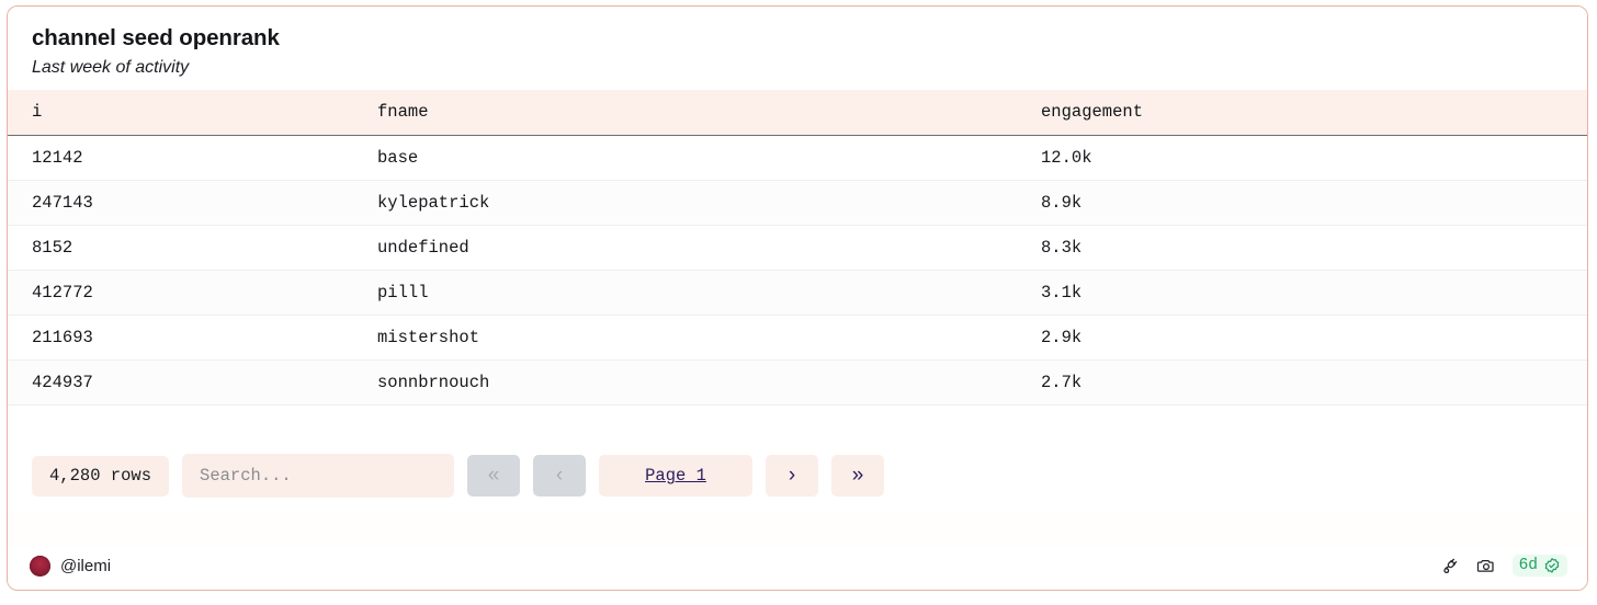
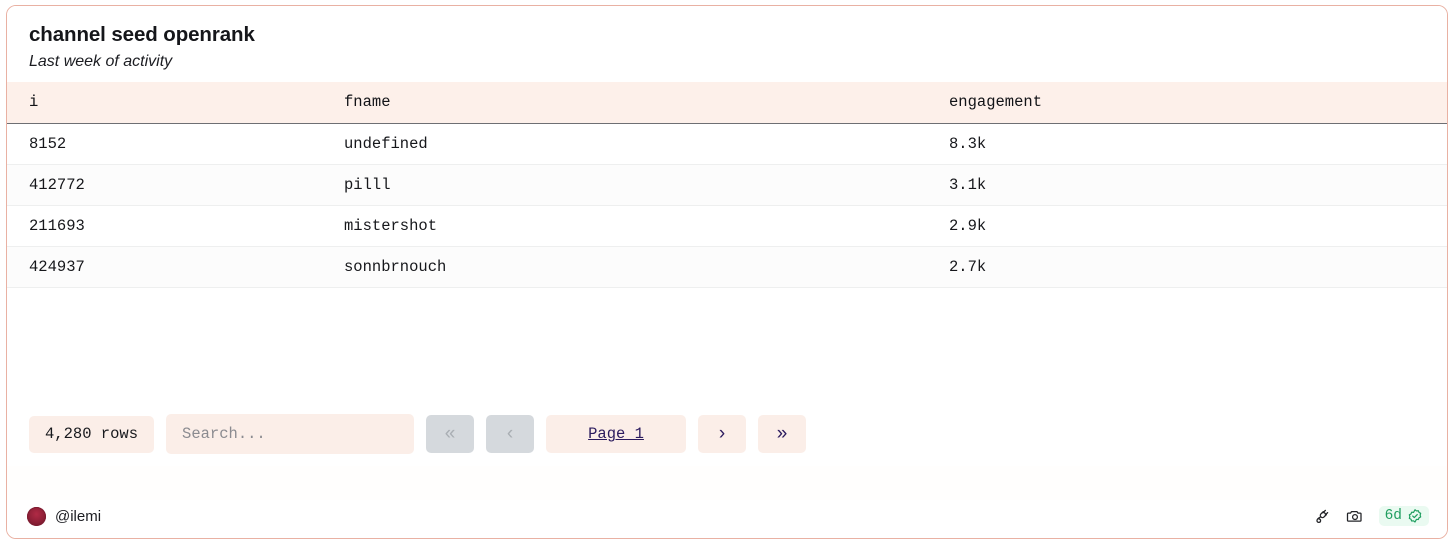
  channel seed openrank
  Last week of activity
  i	fname	engagement
- 12142	base	12.0k
- 247143	kylepatrick	8.9k
  8152	undefined	8.3k
  412772	pilll	3.1k
  211693	mistershot	2.9k
  424937	sonnbrnouch	2.7k
  4,280 rows
  Search...
  «
  ‹
  Page 1
  ›
  »
  @ilemi
  6d
